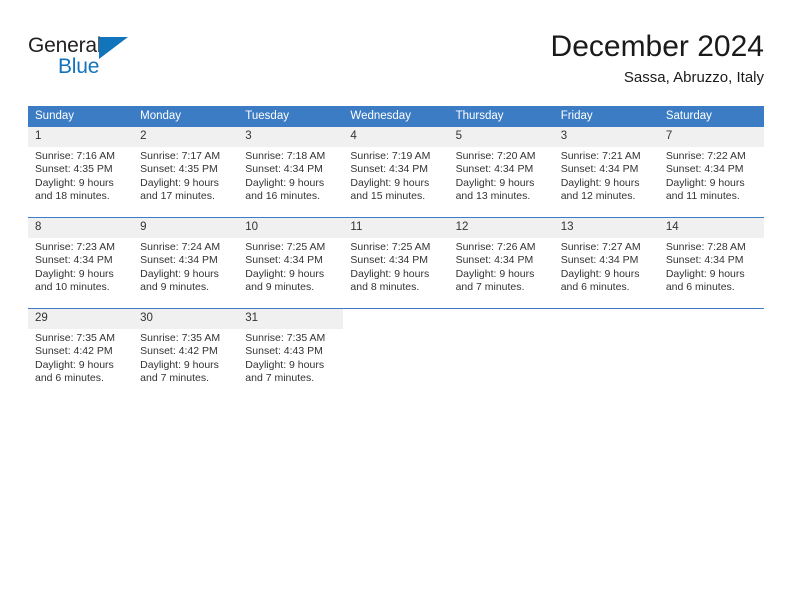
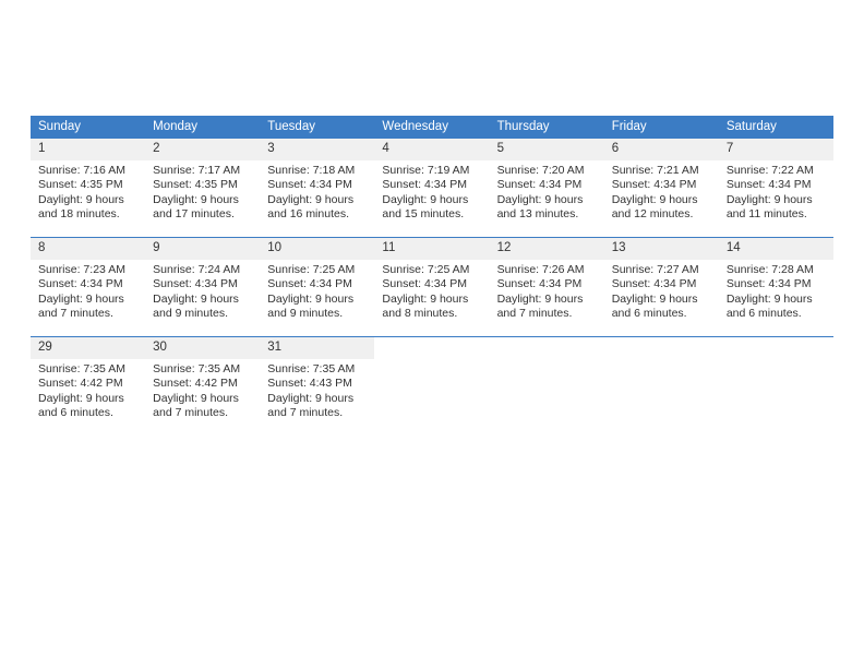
- General
- Blue
- December 2024
- Sassa, Abruzzo, Italy
  Sunday	Monday	Tuesday	Wednesday	Thursday	Friday	Saturday
- 1Sunrise: 7:16 AMSunset: 4:35 PMDaylight: 9 hoursand 18 minutes.	2Sunrise: 7:17 AMSunset: 4:35 PMDaylight: 9 hoursand 17 minutes.	3Sunrise: 7:18 AMSunset: 4:34 PMDaylight: 9 hoursand 16 minutes.	4Sunrise: 7:19 AMSunset: 4:34 PMDaylight: 9 hoursand 15 minutes.	5Sunrise: 7:20 AMSunset: 4:34 PMDaylight: 9 hoursand 13 minutes.	3Sunrise: 7:21 AMSunset: 4:34 PMDaylight: 9 hoursand 12 minutes.	7Sunrise: 7:22 AMSunset: 4:34 PMDaylight: 9 hoursand 11 minutes.
+ 1Sunrise: 7:16 AMSunset: 4:35 PMDaylight: 9 hoursand 18 minutes.	2Sunrise: 7:17 AMSunset: 4:35 PMDaylight: 9 hoursand 17 minutes.	3Sunrise: 7:18 AMSunset: 4:34 PMDaylight: 9 hoursand 16 minutes.	4Sunrise: 7:19 AMSunset: 4:34 PMDaylight: 9 hoursand 15 minutes.	5Sunrise: 7:20 AMSunset: 4:34 PMDaylight: 9 hoursand 13 minutes.	6Sunrise: 7:21 AMSunset: 4:34 PMDaylight: 9 hoursand 12 minutes.	7Sunrise: 7:22 AMSunset: 4:34 PMDaylight: 9 hoursand 11 minutes.
- 8Sunrise: 7:23 AMSunset: 4:34 PMDaylight: 9 hoursand 10 minutes.	9Sunrise: 7:24 AMSunset: 4:34 PMDaylight: 9 hoursand 9 minutes.	10Sunrise: 7:25 AMSunset: 4:34 PMDaylight: 9 hoursand 9 minutes.	11Sunrise: 7:25 AMSunset: 4:34 PMDaylight: 9 hoursand 8 minutes.	12Sunrise: 7:26 AMSunset: 4:34 PMDaylight: 9 hoursand 7 minutes.	13Sunrise: 7:27 AMSunset: 4:34 PMDaylight: 9 hoursand 6 minutes.	14Sunrise: 7:28 AMSunset: 4:34 PMDaylight: 9 hoursand 6 minutes.
+ 8Sunrise: 7:23 AMSunset: 4:34 PMDaylight: 9 hoursand 7 minutes.	9Sunrise: 7:24 AMSunset: 4:34 PMDaylight: 9 hoursand 9 minutes.	10Sunrise: 7:25 AMSunset: 4:34 PMDaylight: 9 hoursand 9 minutes.	11Sunrise: 7:25 AMSunset: 4:34 PMDaylight: 9 hoursand 8 minutes.	12Sunrise: 7:26 AMSunset: 4:34 PMDaylight: 9 hoursand 7 minutes.	13Sunrise: 7:27 AMSunset: 4:34 PMDaylight: 9 hoursand 6 minutes.	14Sunrise: 7:28 AMSunset: 4:34 PMDaylight: 9 hoursand 6 minutes.
  29Sunrise: 7:35 AMSunset: 4:42 PMDaylight: 9 hoursand 6 minutes.	30Sunrise: 7:35 AMSunset: 4:42 PMDaylight: 9 hoursand 7 minutes.	31Sunrise: 7:35 AMSunset: 4:43 PMDaylight: 9 hoursand 7 minutes.
